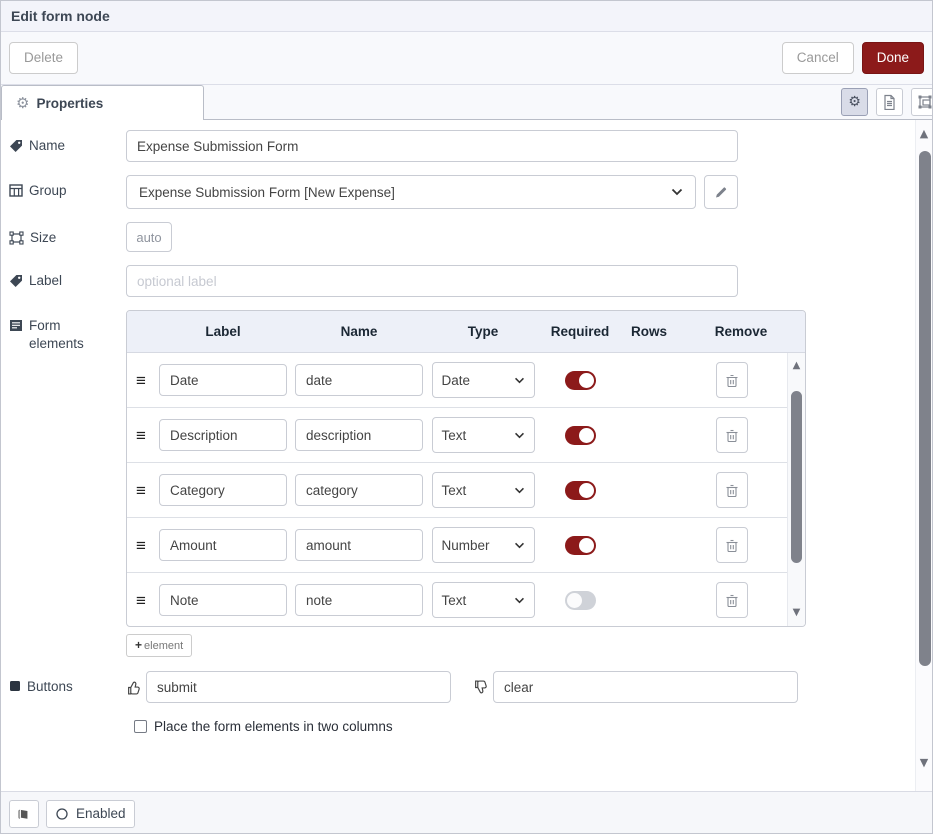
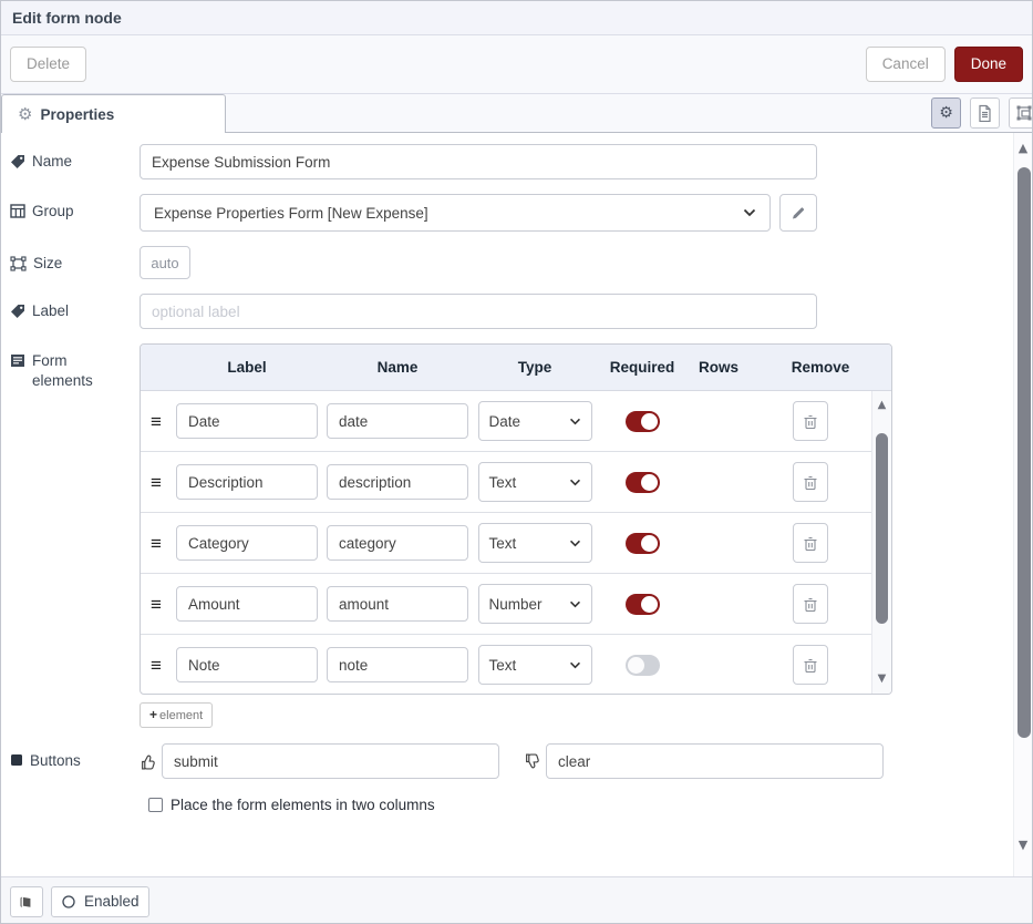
  Edit form node
  Delete
  Cancel
  Done
  ⚙
  Properties
  ⚙
  Name
  Expense Submission Form
  Group
- Expense Submission Form [New Expense]
+ Expense Properties Form [New Expense]
  Size
  auto
  Label
  optional label
  Form elements
  Label
  Name
  Type
  Required
  Rows
  Remove
  ≡
  Date
  date
  Date
  ≡
  Description
  description
  Text
  ≡
  Category
  category
  Text
  ≡
  Amount
  amount
  Number
  ≡
  Note
  note
  Text
  ▲
  ▼
  + element
  Buttons
  submit
  clear
  Place the form elements in two columns
  ▲
  ▼
  Enabled
